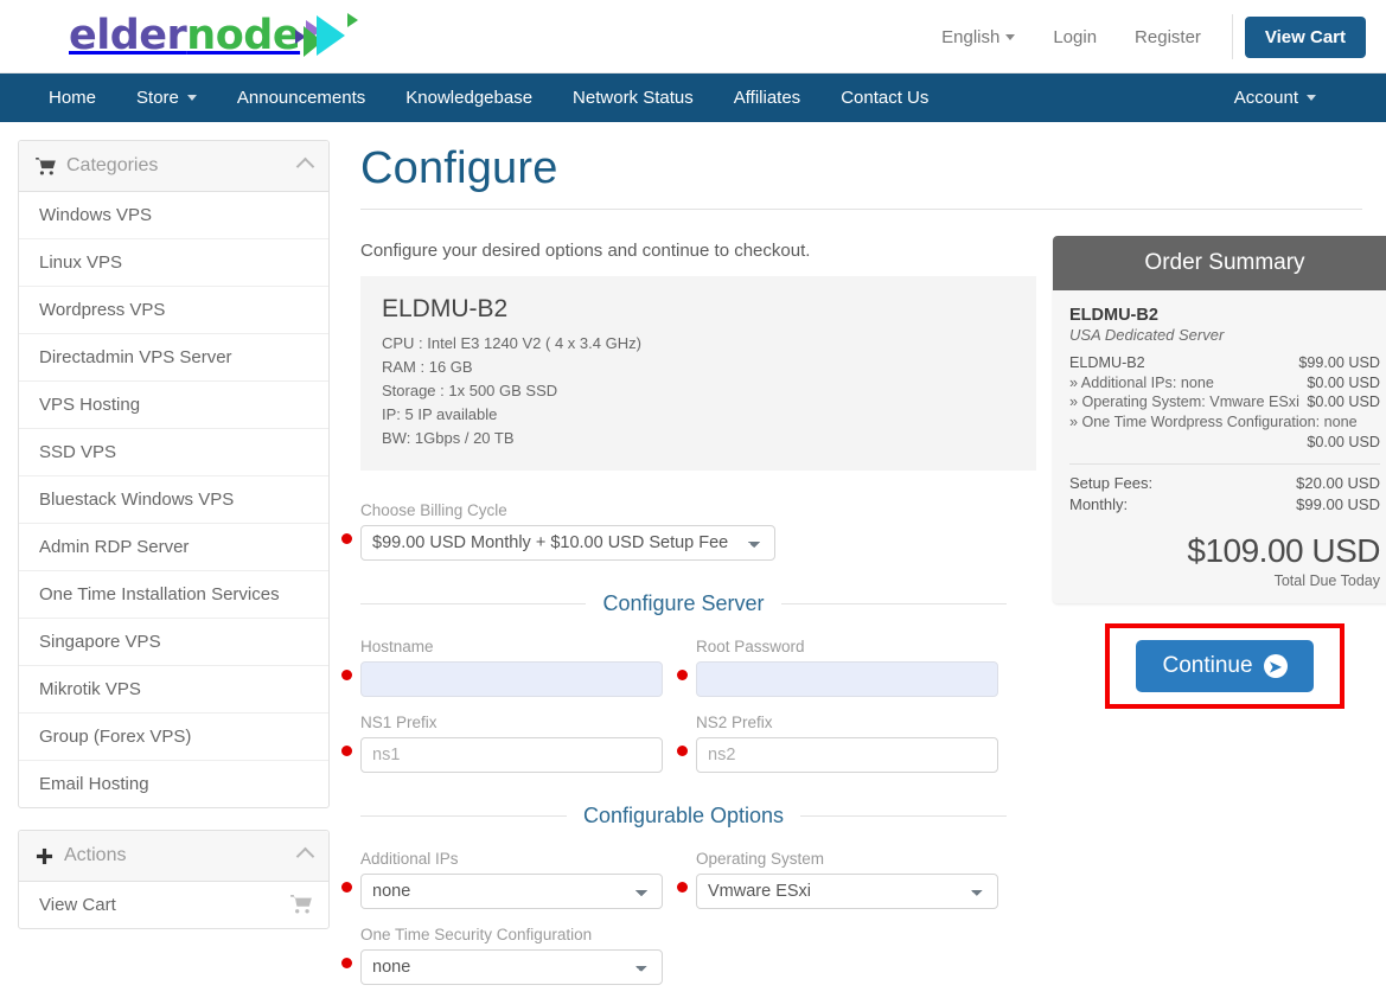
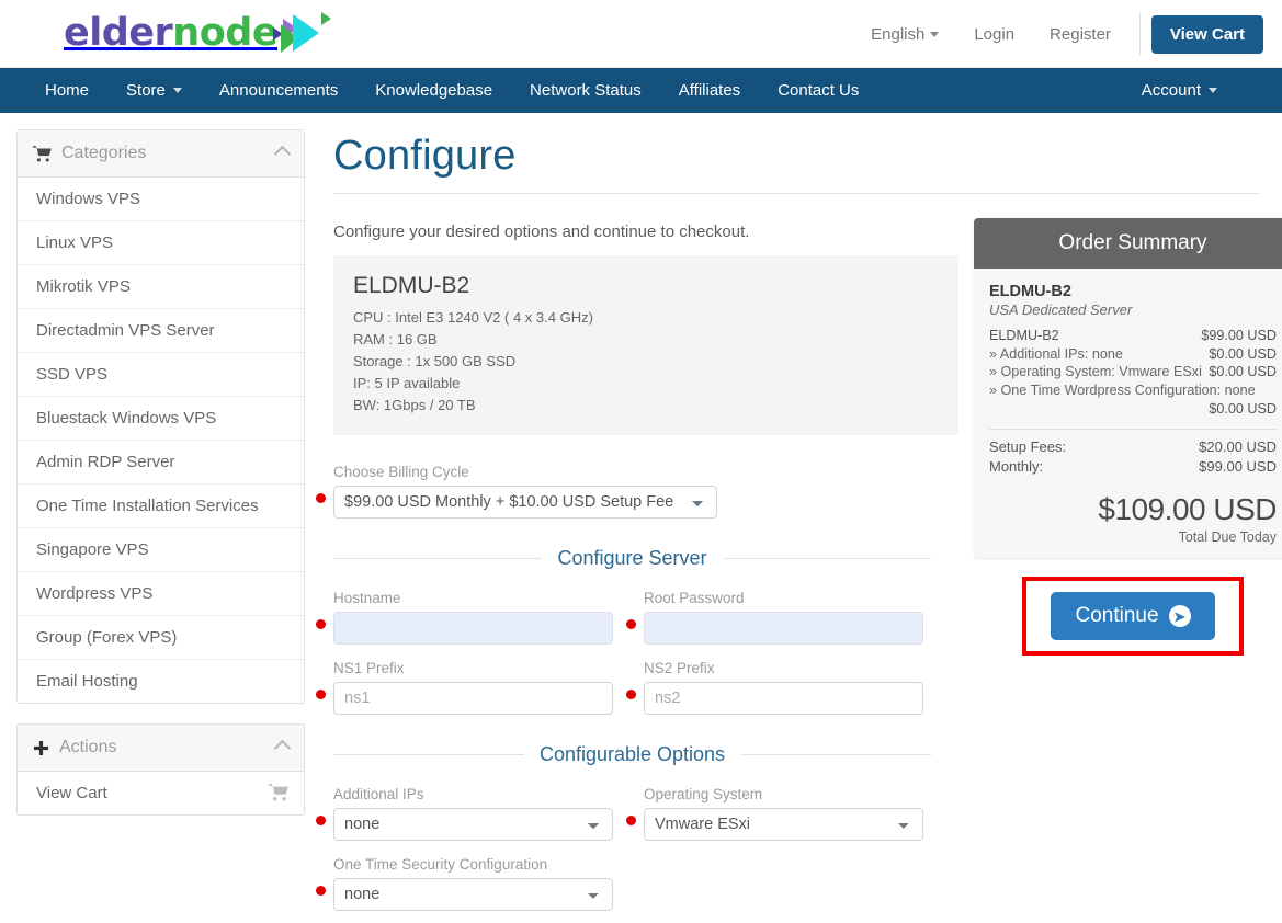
  eldernode
  English
  Login
  Register
  View Cart
  Home
  Store
  Announcements
  Knowledgebase
  Network Status
  Affiliates
  Contact Us
  Account
  Categories
  Windows VPS
  Linux VPS
- Wordpress VPS
+ Mikrotik VPS
  Directadmin VPS Server
- VPS Hosting
  SSD VPS
  Bluestack Windows VPS
  Admin RDP Server
  One Time Installation Services
  Singapore VPS
- Mikrotik VPS
+ Wordpress VPS
  Group (Forex VPS)
  Email Hosting
  Actions
  View Cart
  Configure
  Configure your desired options and continue to checkout.
  ELDMU-B2
  CPU : Intel E3 1240 V2 ( 4 x 3.4 GHz)
  RAM : 16 GB
  Storage : 1x 500 GB SSD
  IP: 5 IP available
  BW: 1Gbps / 20 TB
  Choose Billing Cycle
  $99.00 USD Monthly + $10.00 USD Setup Fee
  Configure Server
  Hostname
  Root Password
  NS1 Prefix
  ns1
  NS2 Prefix
  ns2
  Configurable Options
  Additional IPs
  none
  Operating System
  Vmware ESxi
  One Time Security Configuration
  none
  Order Summary
  ELDMU-B2
  USA Dedicated Server
  ELDMU-B2
  $99.00 USD
  » Additional IPs: none
  $0.00 USD
  » Operating System: Vmware ESxi
  $0.00 USD
  » One Time Wordpress Configuration: none
  $0.00 USD
  Setup Fees:
  $20.00 USD
  Monthly:
  $99.00 USD
  $109.00 USD
  Total Due Today
  Continue
  ➤
